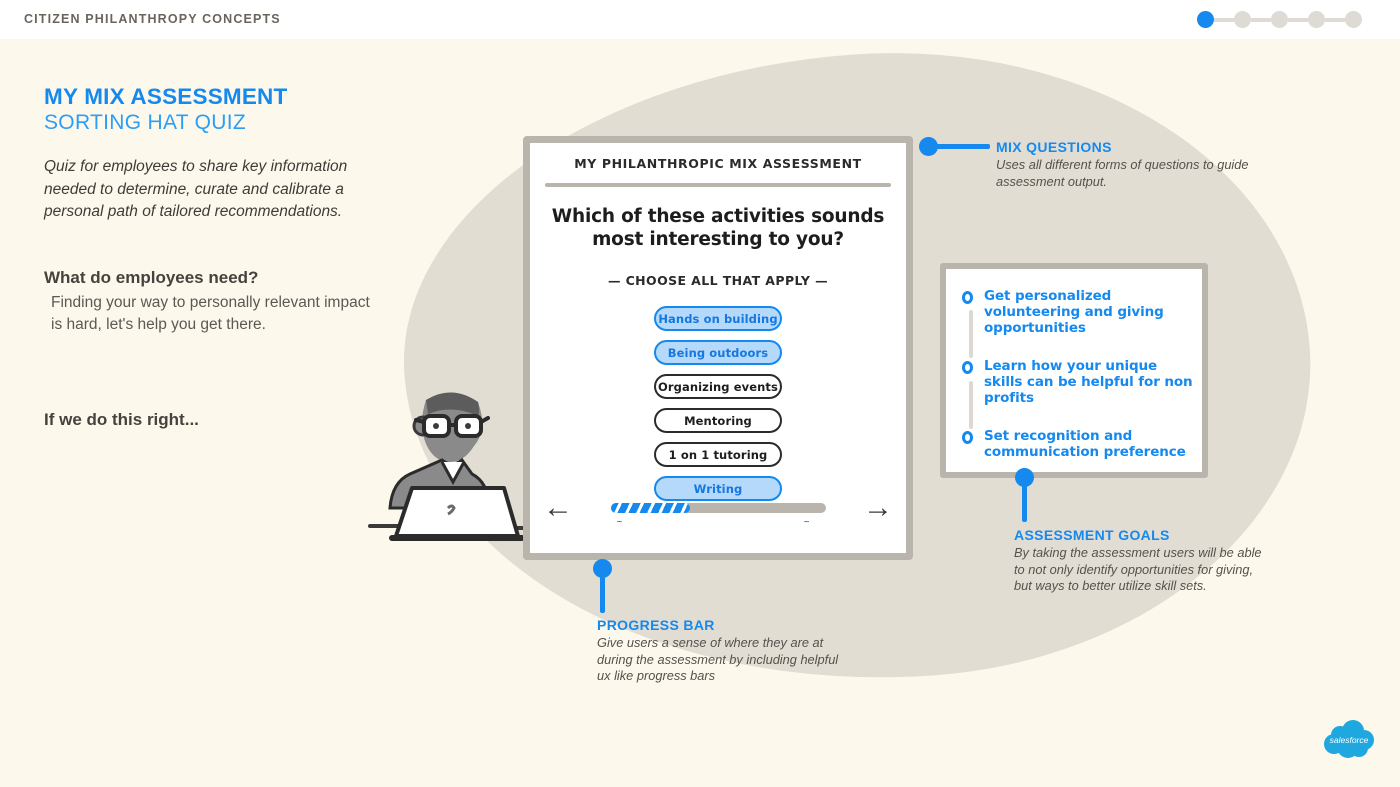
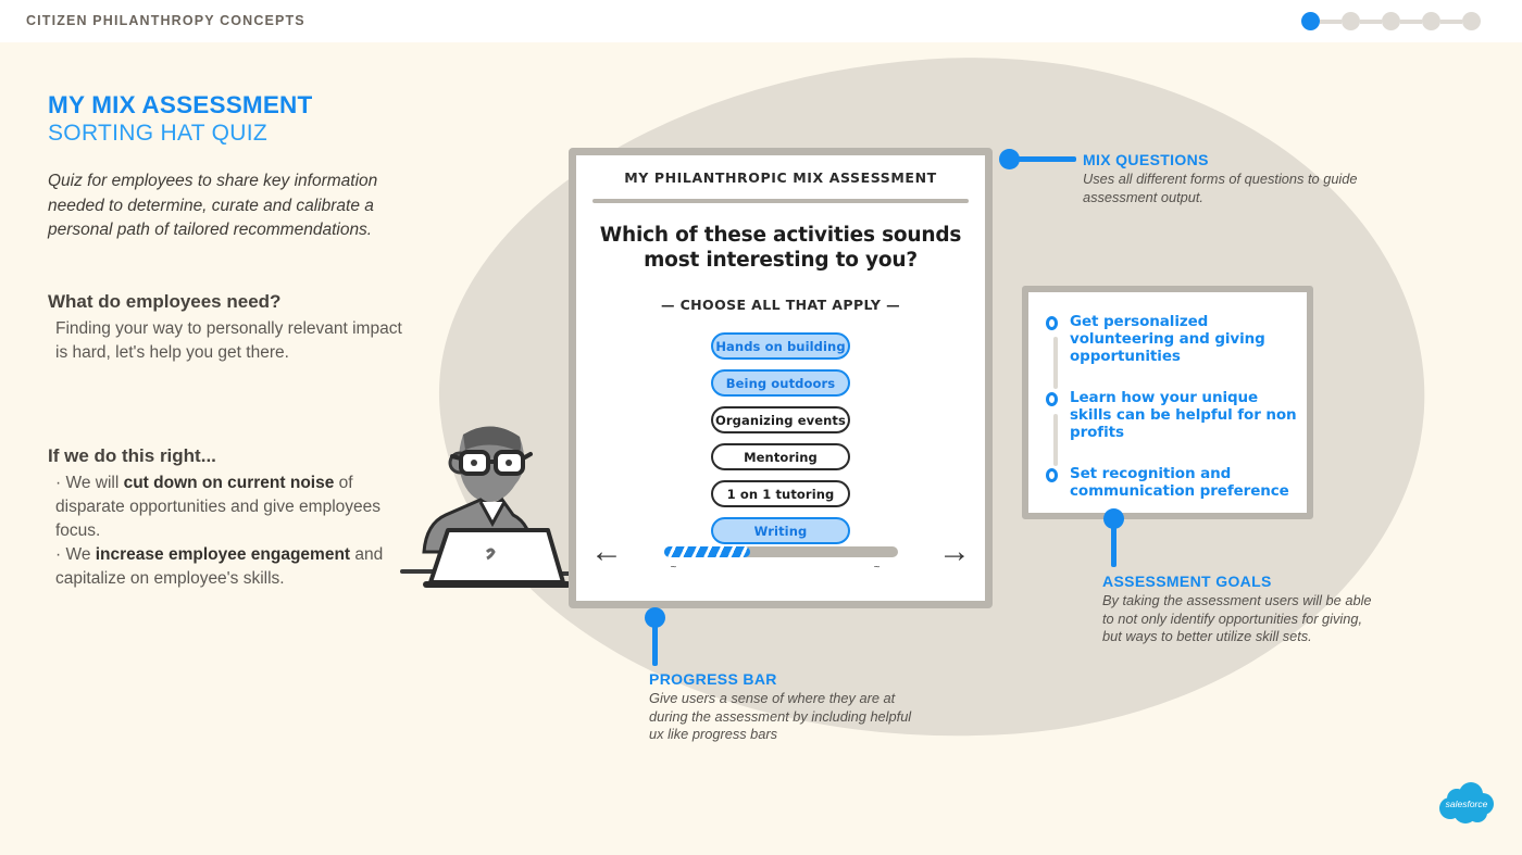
  CITIZEN PHILANTHROPY CONCEPTS
  MY MIX ASSESSMENT
  SORTING HAT QUIZ
  Quiz for employees to share key information needed to determine, curate and calibrate a personal path of tailored recommendations.
  What do employees need?
  Finding your way to personally relevant impact is hard, let's help you get there.
  If we do this right...
+ · We will cut down on current noise of disparate opportunities and give employees focus.
+ · We increase employee engagement and capitalize on employee's skills.
  MY PHILANTHROPIC MIX ASSESSMENT
  Which of these activities sounds most interesting to you?
  — CHOOSE ALL THAT APPLY —
  Hands on building
  Being outdoors
  Organizing events
  Mentoring
  1 on 1 tutoring
  Writing
  ←
  ~
  ~
  →
  Get personalized volunteering and giving opportunities
  Learn how your unique skills can be helpful for non profits
  Set recognition and communication preference
  MIX QUESTIONS
  Uses all different forms of questions to guide assessment output.
  ASSESSMENT GOALS
  By taking the assessment users will be able to not only identify opportunities for giving, but ways to better utilize skill sets.
  PROGRESS BAR
  Give users a sense of where they are at during the assessment by including helpful ux like progress bars
  salesforce
